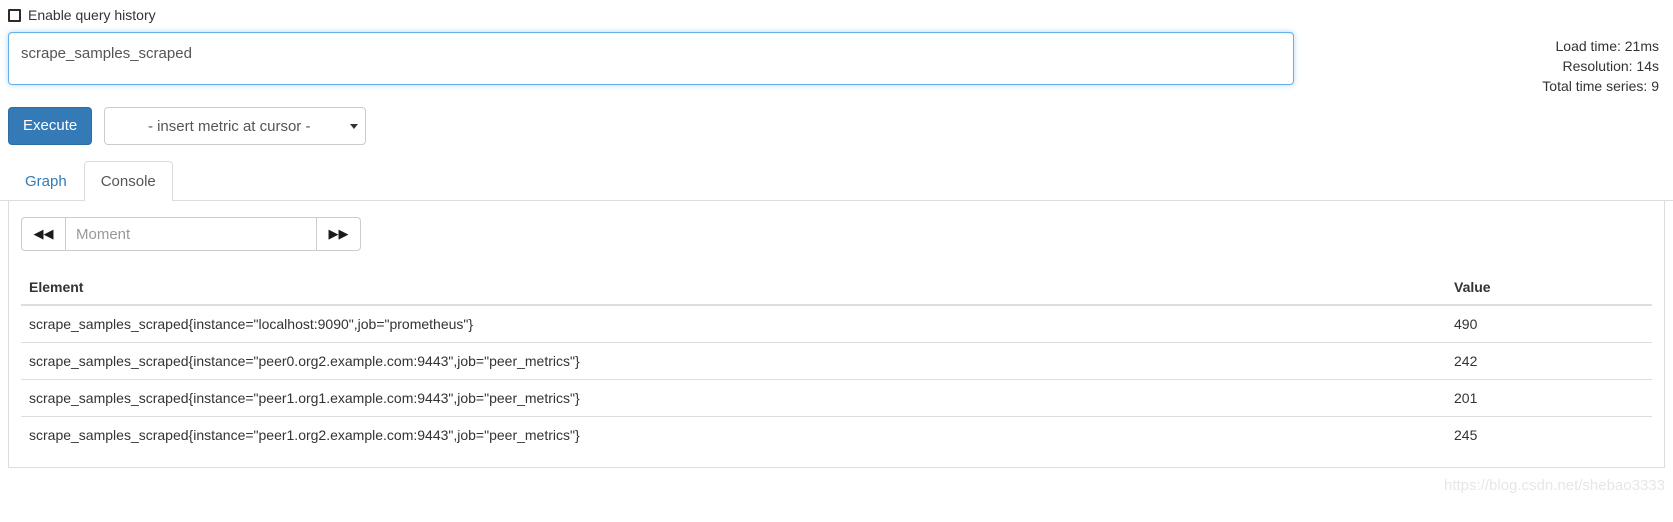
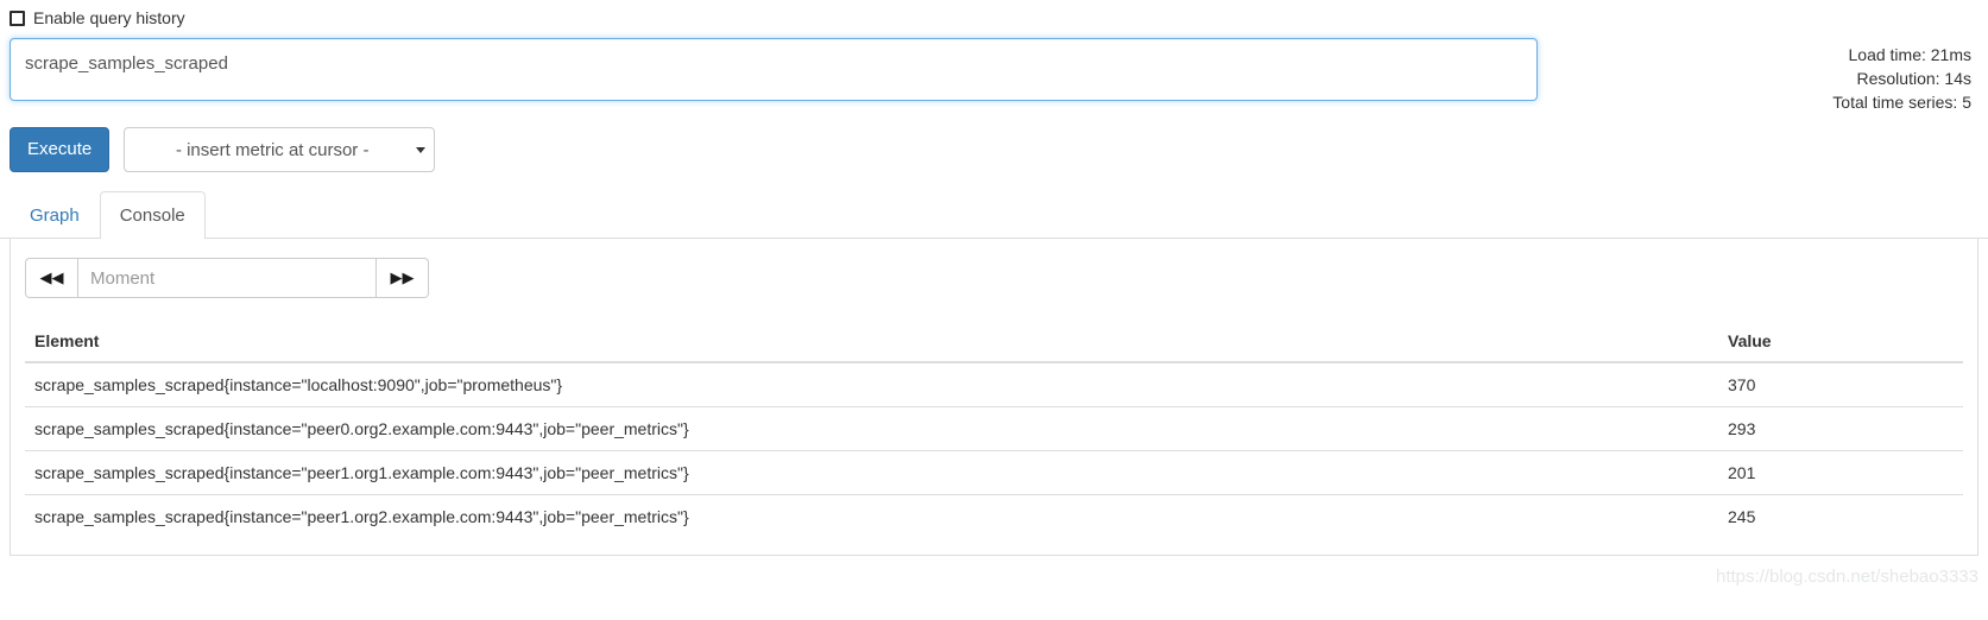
  Enable query history
  scrape_samples_scraped
  Load time: 21ms
  Resolution: 14s
- Total time series: 9
+ Total time series: 5
  Execute
  - insert metric at cursor -
  Graph
  Console
  ◀◀
  Moment
  ▶▶
  Element	Value
- scrape_samples_scraped{instance="localhost:9090",job="prometheus"}	490
+ scrape_samples_scraped{instance="localhost:9090",job="prometheus"}	370
- scrape_samples_scraped{instance="peer0.org2.example.com:9443",job="peer_metrics"}	242
+ scrape_samples_scraped{instance="peer0.org2.example.com:9443",job="peer_metrics"}	293
  scrape_samples_scraped{instance="peer1.org1.example.com:9443",job="peer_metrics"}	201
  scrape_samples_scraped{instance="peer1.org2.example.com:9443",job="peer_metrics"}	245
  https://blog.csdn.net/shebao3333
